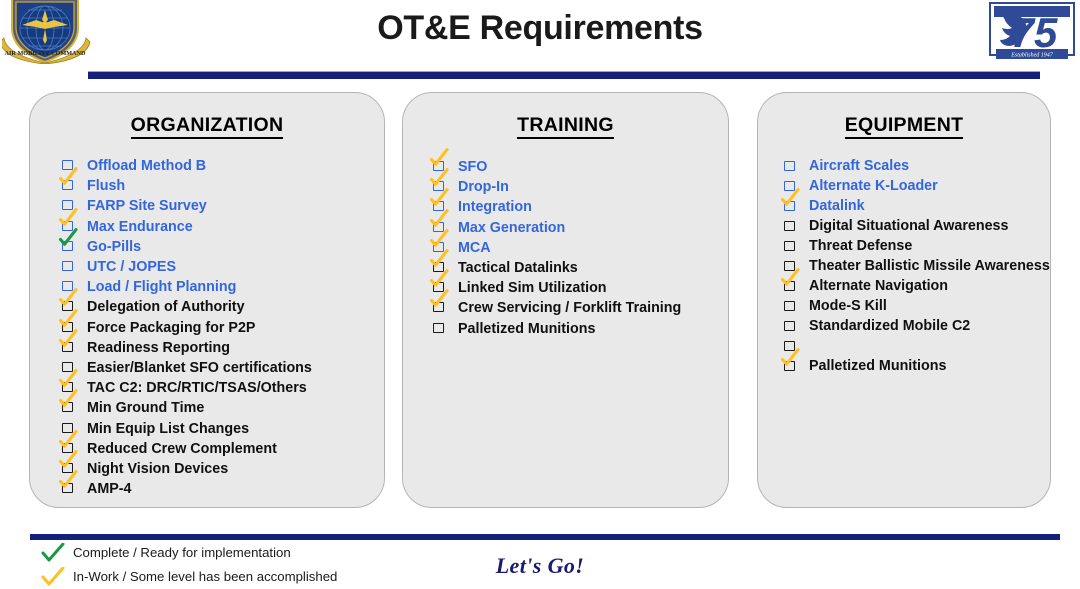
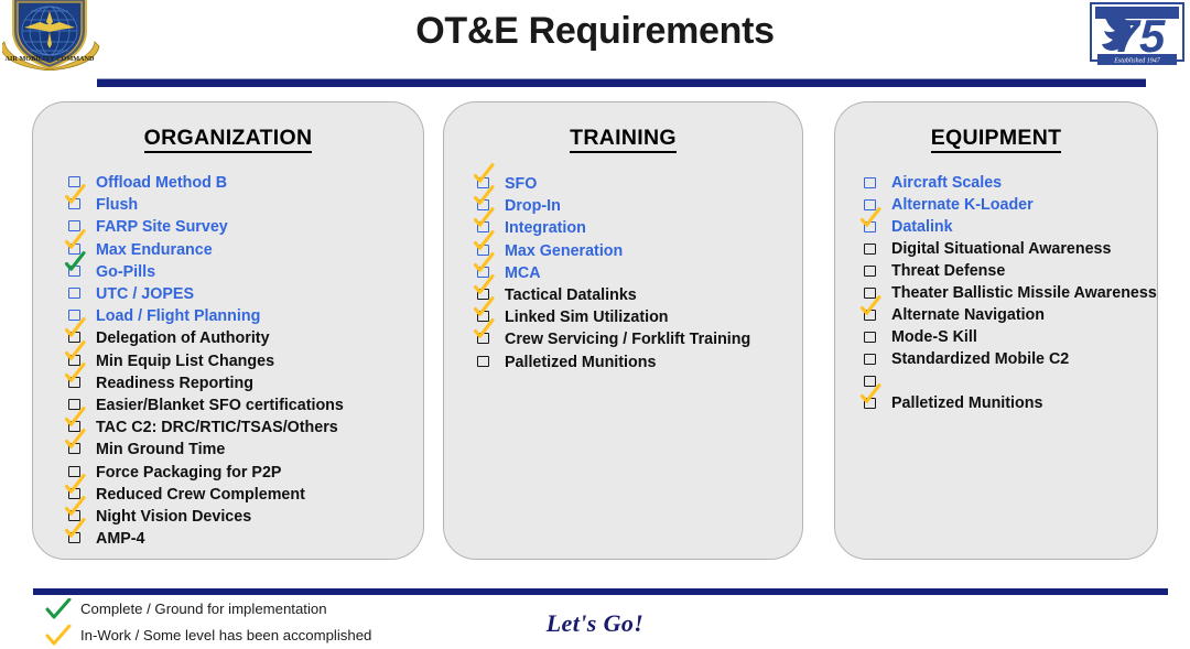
  OT&E Requirements
  ORGANIZATION
  Offload Method B
  Flush
  FARP Site Survey
  Max Endurance
  Go-Pills
  UTC / JOPES
  Load / Flight Planning
  Delegation of Authority
- Force Packaging for P2P
+ Min Equip List Changes
  Readiness Reporting
  Easier/Blanket SFO certifications
  TAC C2: DRC/RTIC/TSAS/Others
  Min Ground Time
- Min Equip List Changes
+ Force Packaging for P2P
  Reduced Crew Complement
  Night Vision Devices
  AMP-4
  TRAINING
  SFO
  Drop-In
  Integration
  Max Generation
  MCA
  Tactical Datalinks
  Linked Sim Utilization
  Crew Servicing / Forklift Training
  Palletized Munitions
  EQUIPMENT
  Aircraft Scales
  Alternate K-Loader
  Datalink
  Digital Situational Awareness
  Threat Defense
  Theater Ballistic Missile Awareness
  Alternate Navigation
  Mode-S Kill
  Standardized Mobile C2
  Palletized Munitions
- Complete / Ready for implementation
+ Complete / Ground for implementation
  In-Work / Some level has been accomplished
  Let's Go!
